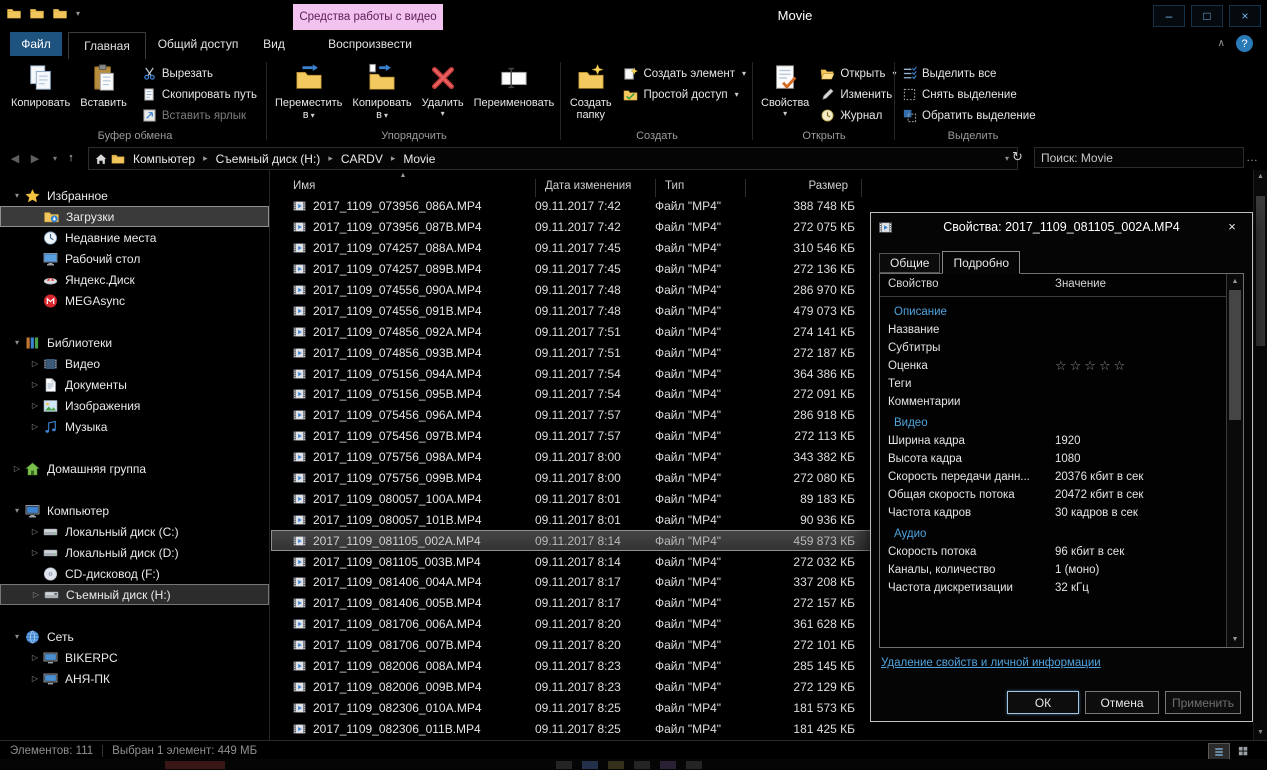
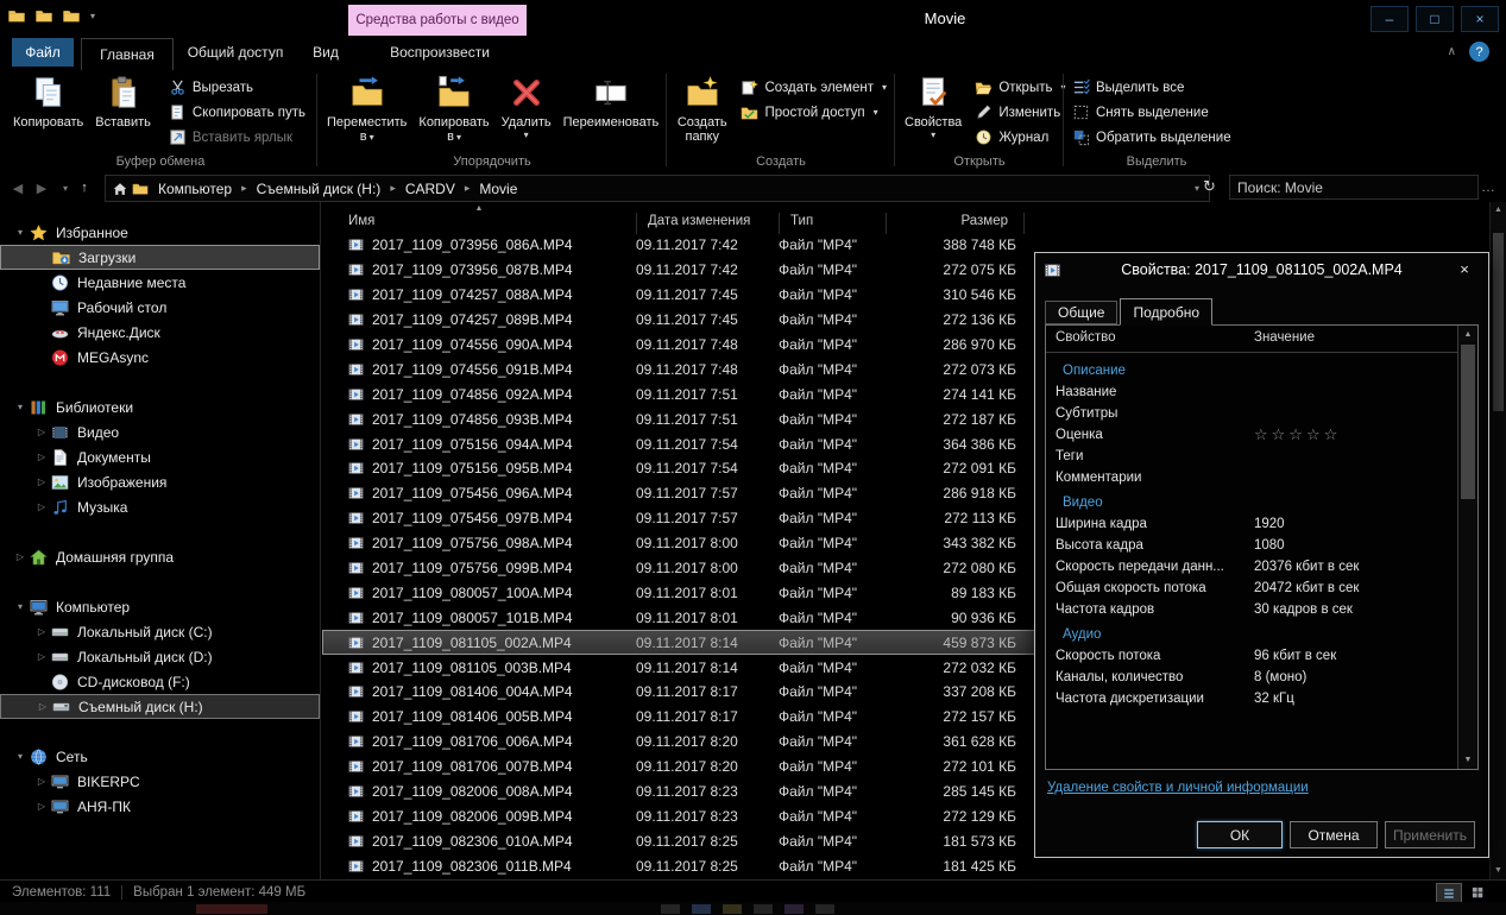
  ▾
  Средства работы с видео
  Movie
  –
  □
  ×
  Файл
  Главная
  Общий доступ
  Вид
  Воспроизвести
  ∧
  ?
  Копировать
  Вставить
  Вырезать
  Скопировать путь
  Вставить ярлык
  Буфер обмена
  Переместить в ▾
  Копировать в ▾
  Удалить
  ▾
  Переименовать
  Упорядочить
  Создать папку
  Создать элемент
  ▾
  Простой доступ
  ▾
  Создать
  Свойства
  ▾
  Открыть
  Изменить
  Журнал
  Открыть
  Выделить все
  Снять выделение
  Обратить выделение
  Выделить
  ◀
  ▶
  ▾
  ↑
  Компьютер
  ▸
  Съемный диск (H:)
  ▸
  CARDV
  ▸
  Movie
  ▾
  ↻
  Поиск: Movie
  …
  ▾
  Избранное
  Загрузки
  Недавние места
  Рабочий стол
  Яндекс.Диск
  MEGAsync
  ▾
  Библиотеки
  ▷
  Видео
  ▷
  Документы
  ▷
  Изображения
  ▷
  Музыка
  ▷
  Домашняя группа
  ▾
  Компьютер
  ▷
  Локальный диск (C:)
  ▷
  Локальный диск (D:)
  CD-дисковод (F:)
  ▷
  Съемный диск (H:)
  ▾
  Сеть
  ▷
  BIKERPC
  ▷
  АНЯ-ПК
  Имя
  Дата изменения
  Тип
  Размер
  2017_1109_073956_086A.MP4
  09.11.2017 7:42
  Файл "MP4"
  388 748 КБ
  2017_1109_073956_087B.MP4
  09.11.2017 7:42
  Файл "MP4"
  272 075 КБ
  2017_1109_074257_088A.MP4
  09.11.2017 7:45
  Файл "MP4"
  310 546 КБ
  2017_1109_074257_089B.MP4
  09.11.2017 7:45
  Файл "MP4"
  272 136 КБ
  2017_1109_074556_090A.MP4
  09.11.2017 7:48
  Файл "MP4"
  286 970 КБ
  2017_1109_074556_091B.MP4
  09.11.2017 7:48
  Файл "MP4"
- 479 073 КБ
+ 272 073 КБ
  2017_1109_074856_092A.MP4
  09.11.2017 7:51
  Файл "MP4"
  274 141 КБ
  2017_1109_074856_093B.MP4
  09.11.2017 7:51
  Файл "MP4"
  272 187 КБ
  2017_1109_075156_094A.MP4
  09.11.2017 7:54
  Файл "MP4"
  364 386 КБ
  2017_1109_075156_095B.MP4
  09.11.2017 7:54
  Файл "MP4"
  272 091 КБ
  2017_1109_075456_096A.MP4
  09.11.2017 7:57
  Файл "MP4"
  286 918 КБ
  2017_1109_075456_097B.MP4
  09.11.2017 7:57
  Файл "MP4"
  272 113 КБ
  2017_1109_075756_098A.MP4
  09.11.2017 8:00
  Файл "MP4"
  343 382 КБ
  2017_1109_075756_099B.MP4
  09.11.2017 8:00
  Файл "MP4"
  272 080 КБ
  2017_1109_080057_100A.MP4
  09.11.2017 8:01
  Файл "MP4"
  89 183 КБ
  2017_1109_080057_101B.MP4
  09.11.2017 8:01
  Файл "MP4"
  90 936 КБ
  2017_1109_081105_002A.MP4
  09.11.2017 8:14
  Файл "MP4"
  459 873 КБ
  2017_1109_081105_003B.MP4
  09.11.2017 8:14
  Файл "MP4"
  272 032 КБ
  2017_1109_081406_004A.MP4
  09.11.2017 8:17
  Файл "MP4"
  337 208 КБ
  2017_1109_081406_005B.MP4
  09.11.2017 8:17
  Файл "MP4"
  272 157 КБ
  2017_1109_081706_006A.MP4
  09.11.2017 8:20
  Файл "MP4"
  361 628 КБ
  2017_1109_081706_007B.MP4
  09.11.2017 8:20
  Файл "MP4"
  272 101 КБ
  2017_1109_082006_008A.MP4
  09.11.2017 8:23
  Файл "MP4"
  285 145 КБ
  2017_1109_082006_009B.MP4
  09.11.2017 8:23
  Файл "MP4"
  272 129 КБ
  2017_1109_082306_010A.MP4
  09.11.2017 8:25
  Файл "MP4"
  181 573 КБ
  2017_1109_082306_011B.MP4
  09.11.2017 8:25
  Файл "MP4"
  181 425 КБ
  Элементов: 111
  Выбран 1 элемент: 449 МБ
  Свойства: 2017_1109_081105_002A.MP4
  ×
  Общие
  Подробно
  Свойство
  Значение
  Описание
  Название
  Субтитры
  Оценка
  ☆☆☆☆☆
  Теги
  Комментарии
  Видео
  Ширина кадра
  1920
  Высота кадра
  1080
  Скорость передачи данн...
  20376 кбит в сек
  Общая скорость потока
  20472 кбит в сек
  Частота кадров
  30 кадров в сек
  Аудио
  Скорость потока
  96 кбит в сек
  Каналы, количество
- 1 (моно)
+ 8 (моно)
  Частота дискретизации
  32 кГц
  Удаление свойств и личной информации
  ОК
  Отмена
  Применить
